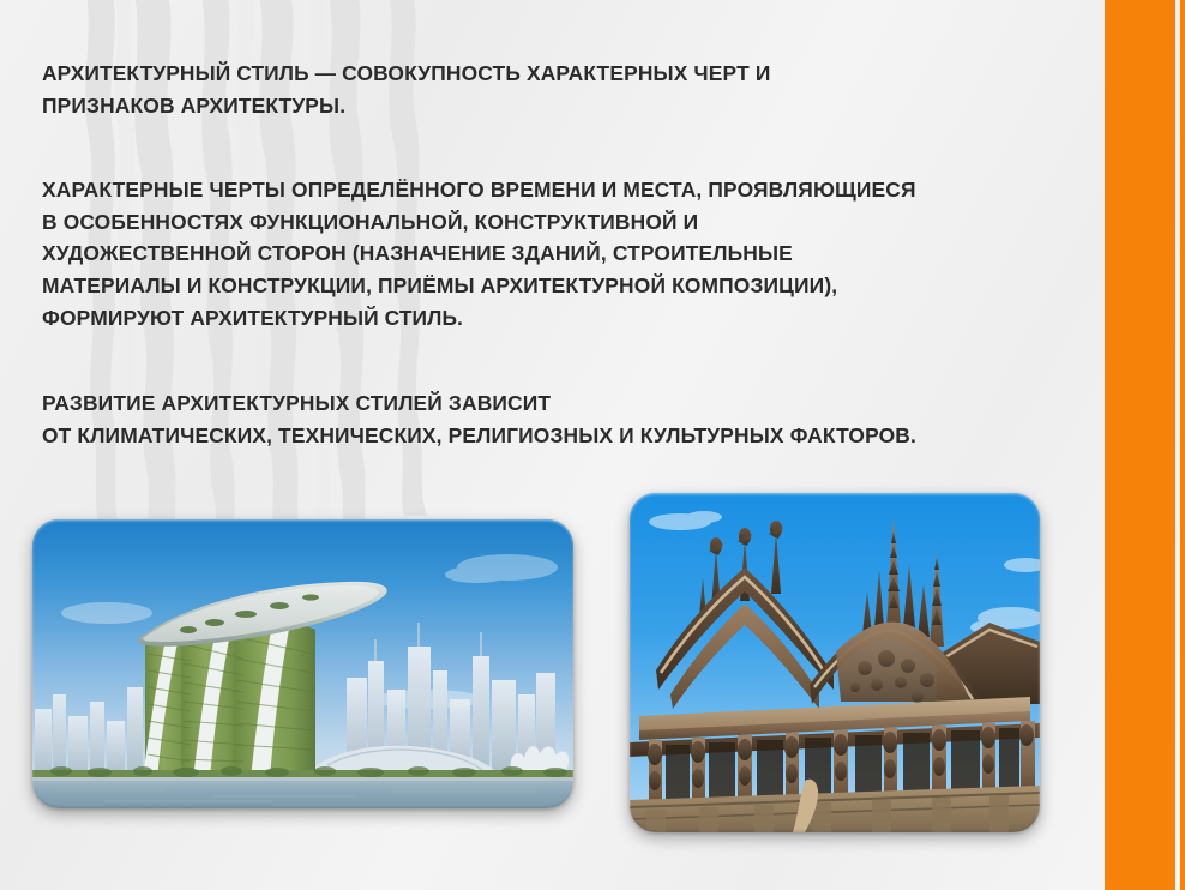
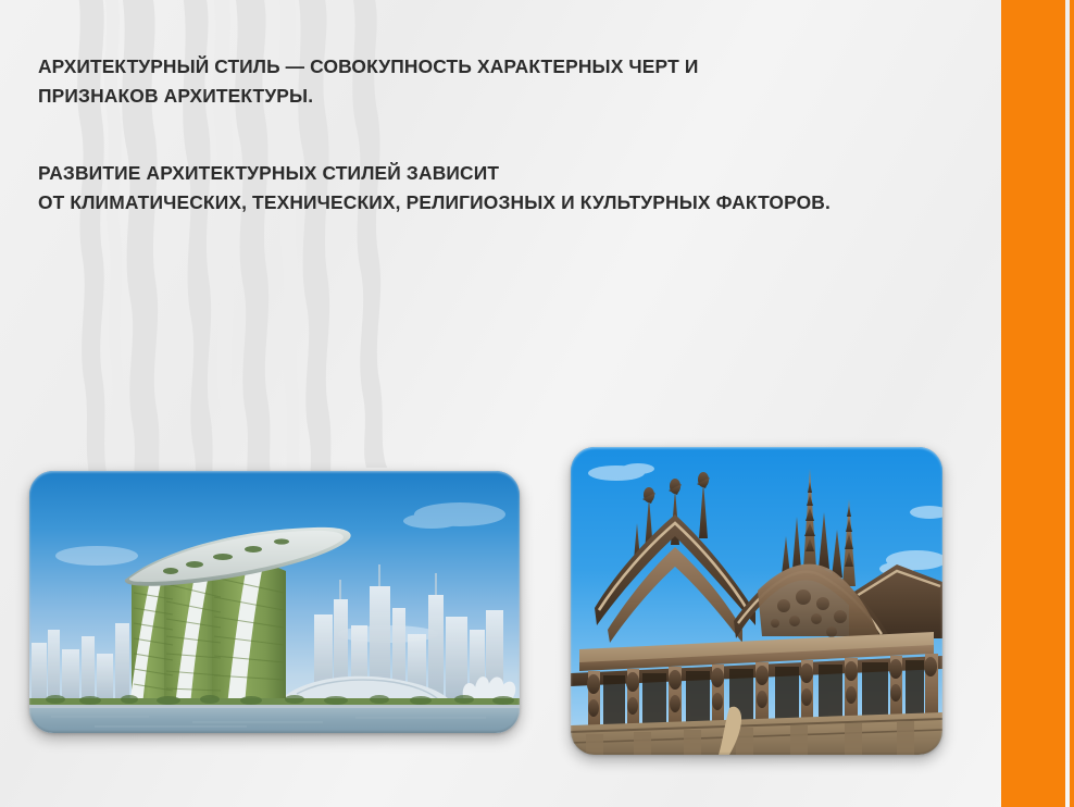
  АРХИТЕКТУРНЫЙ СТИЛЬ — СОВОКУПНОСТЬ ХАРАКТЕРНЫХ ЧЕРТ И
  ПРИЗНАКОВ АРХИТЕКТУРЫ.
- ХАРАКТЕРНЫЕ ЧЕРТЫ ОПРЕДЕЛЁННОГО ВРЕМЕНИ И МЕСТА, ПРОЯВЛЯЮЩИЕСЯ
- В ОСОБЕННОСТЯХ ФУНКЦИОНАЛЬНОЙ, КОНСТРУКТИВНОЙ И
- ХУДОЖЕСТВЕННОЙ СТОРОН (НАЗНАЧЕНИЕ ЗДАНИЙ, СТРОИТЕЛЬНЫЕ
- МАТЕРИАЛЫ И КОНСТРУКЦИИ, ПРИЁМЫ АРХИТЕКТУРНОЙ КОМПОЗИЦИИ),
- ФОРМИРУЮТ АРХИТЕКТУРНЫЙ СТИЛЬ.
  РАЗВИТИЕ АРХИТЕКТУРНЫХ СТИЛЕЙ ЗАВИСИТ
  ОТ КЛИМАТИЧЕСКИХ, ТЕХНИЧЕСКИХ, РЕЛИГИОЗНЫХ И КУЛЬТУРНЫХ ФАКТОРОВ.
